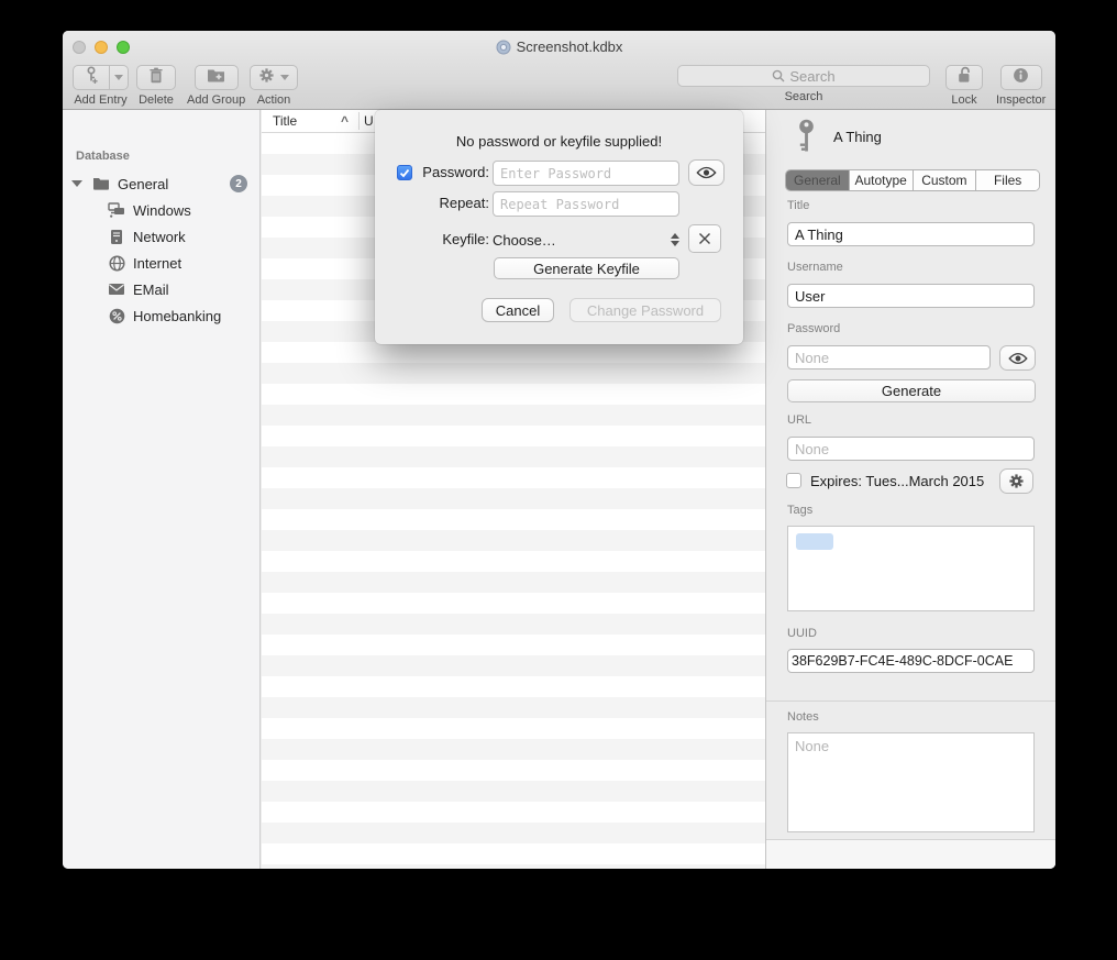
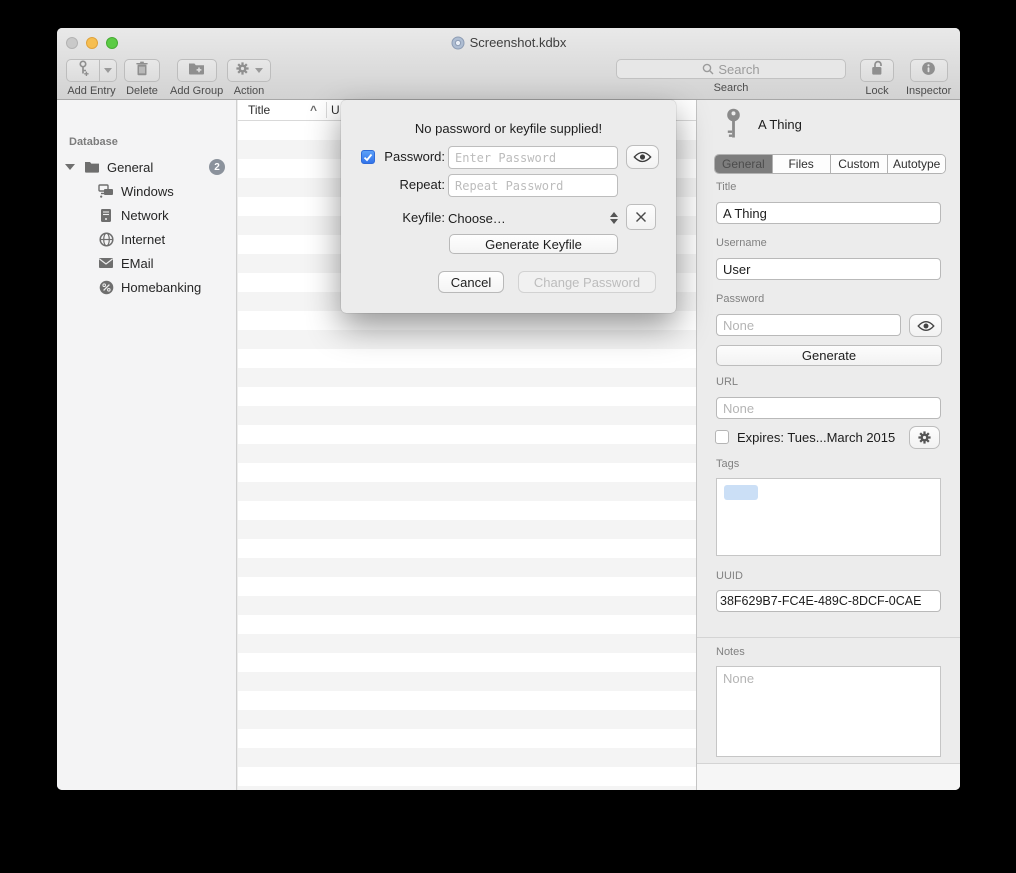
  Screenshot.kdbx
  Add Entry
  Delete
  Add Group
  Action
  Search
  Search
  Lock
  Inspector
  Database
  General
  2
  Windows
  Network
  Internet
  EMail
  Homebanking
  Title
  ^
  U
  A Thing
  General
- Autotype
+ Files
  Custom
- Files
+ Autotype
  Title
  A Thing
  Username
  User
  Password
  None
  Generate
  URL
  None
  Expires: Tues...March 2015
  Tags
  UUID
  38F629B7-FC4E-489C-8DCF-0CAE
  Notes
  None
  No password or keyfile supplied!
  Password:
  Enter Password
  Repeat:
  Repeat Password
  Keyfile:
  Choose…
  Generate Keyfile
  Cancel
  Change Password
